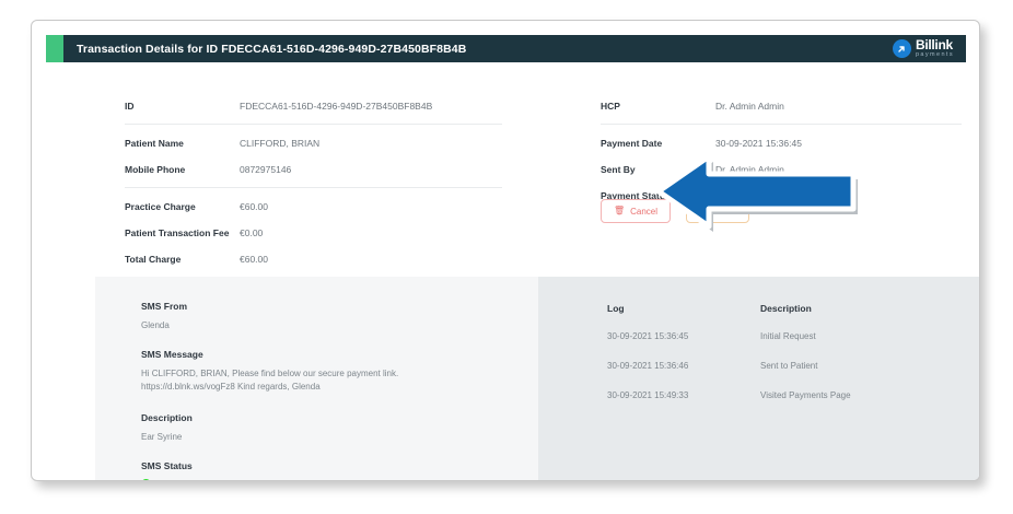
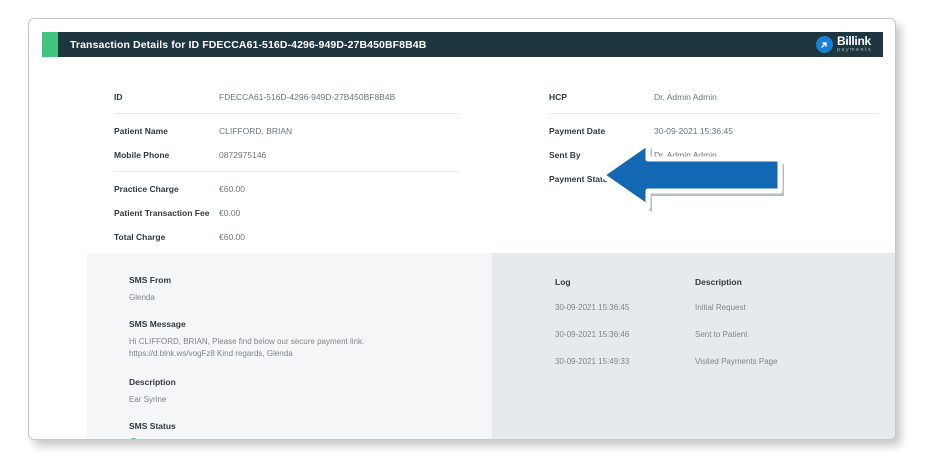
  Transaction Details for ID FDECCA61-516D-4296-949D-27B450BF8B4B
  Billink
  ID
  FDECCA61-516D-4296-949D-27B450BF8B4B
  Patient Name
  CLIFFORD, BRIAN
  Mobile Phone
  0872975146
  Practice Charge
  €60.00
  Patient Transaction Fee
  €0.00
  Total Charge
  €60.00
  HCP
  Dr. Admin Admin
  Payment Date
  30-09-2021 15:36:45
  Sent By
  Dr. Admin Admin
  Payment Stat
- 🗑
- Cancel
  SMS From
  Glenda
  SMS Message
  Hi CLIFFORD, BRIAN, Please find below our secure payment link. https://d.blnk.ws/vogFz8 Kind regards, Glenda
  Description
  Ear Syrine
  SMS Status
  Log
  Description
  30-09-2021 15:36:45
  Initial Request
  30-09-2021 15:36:46
  Sent to Patient
  30-09-2021 15:49:33
  Visited Payments Page
